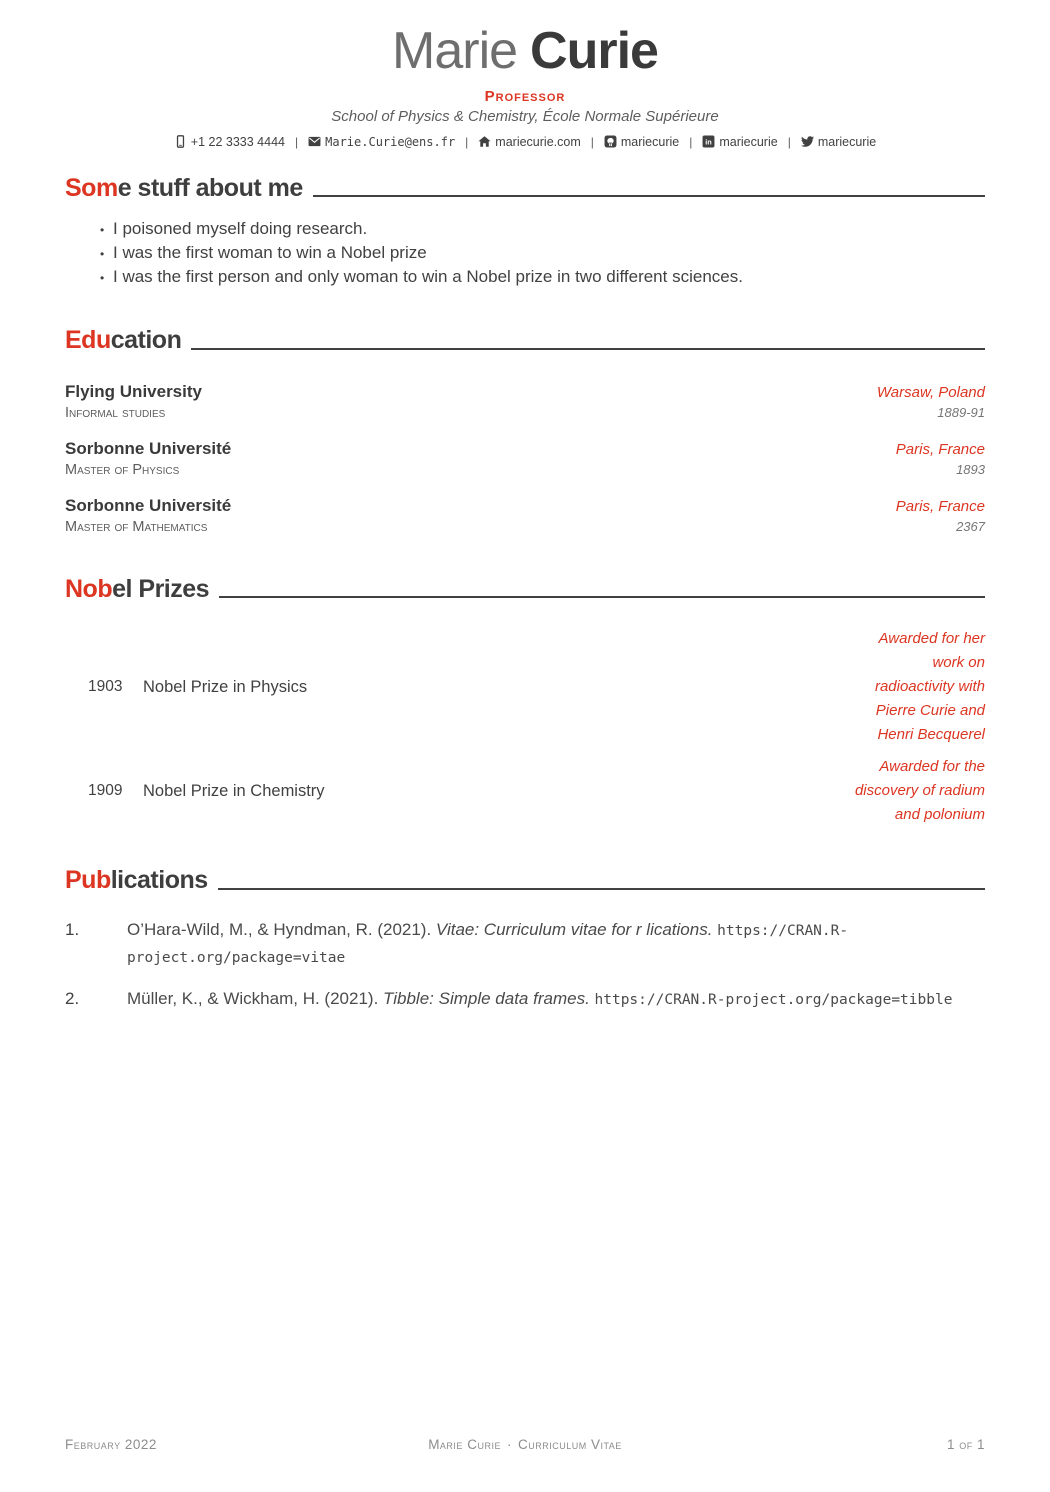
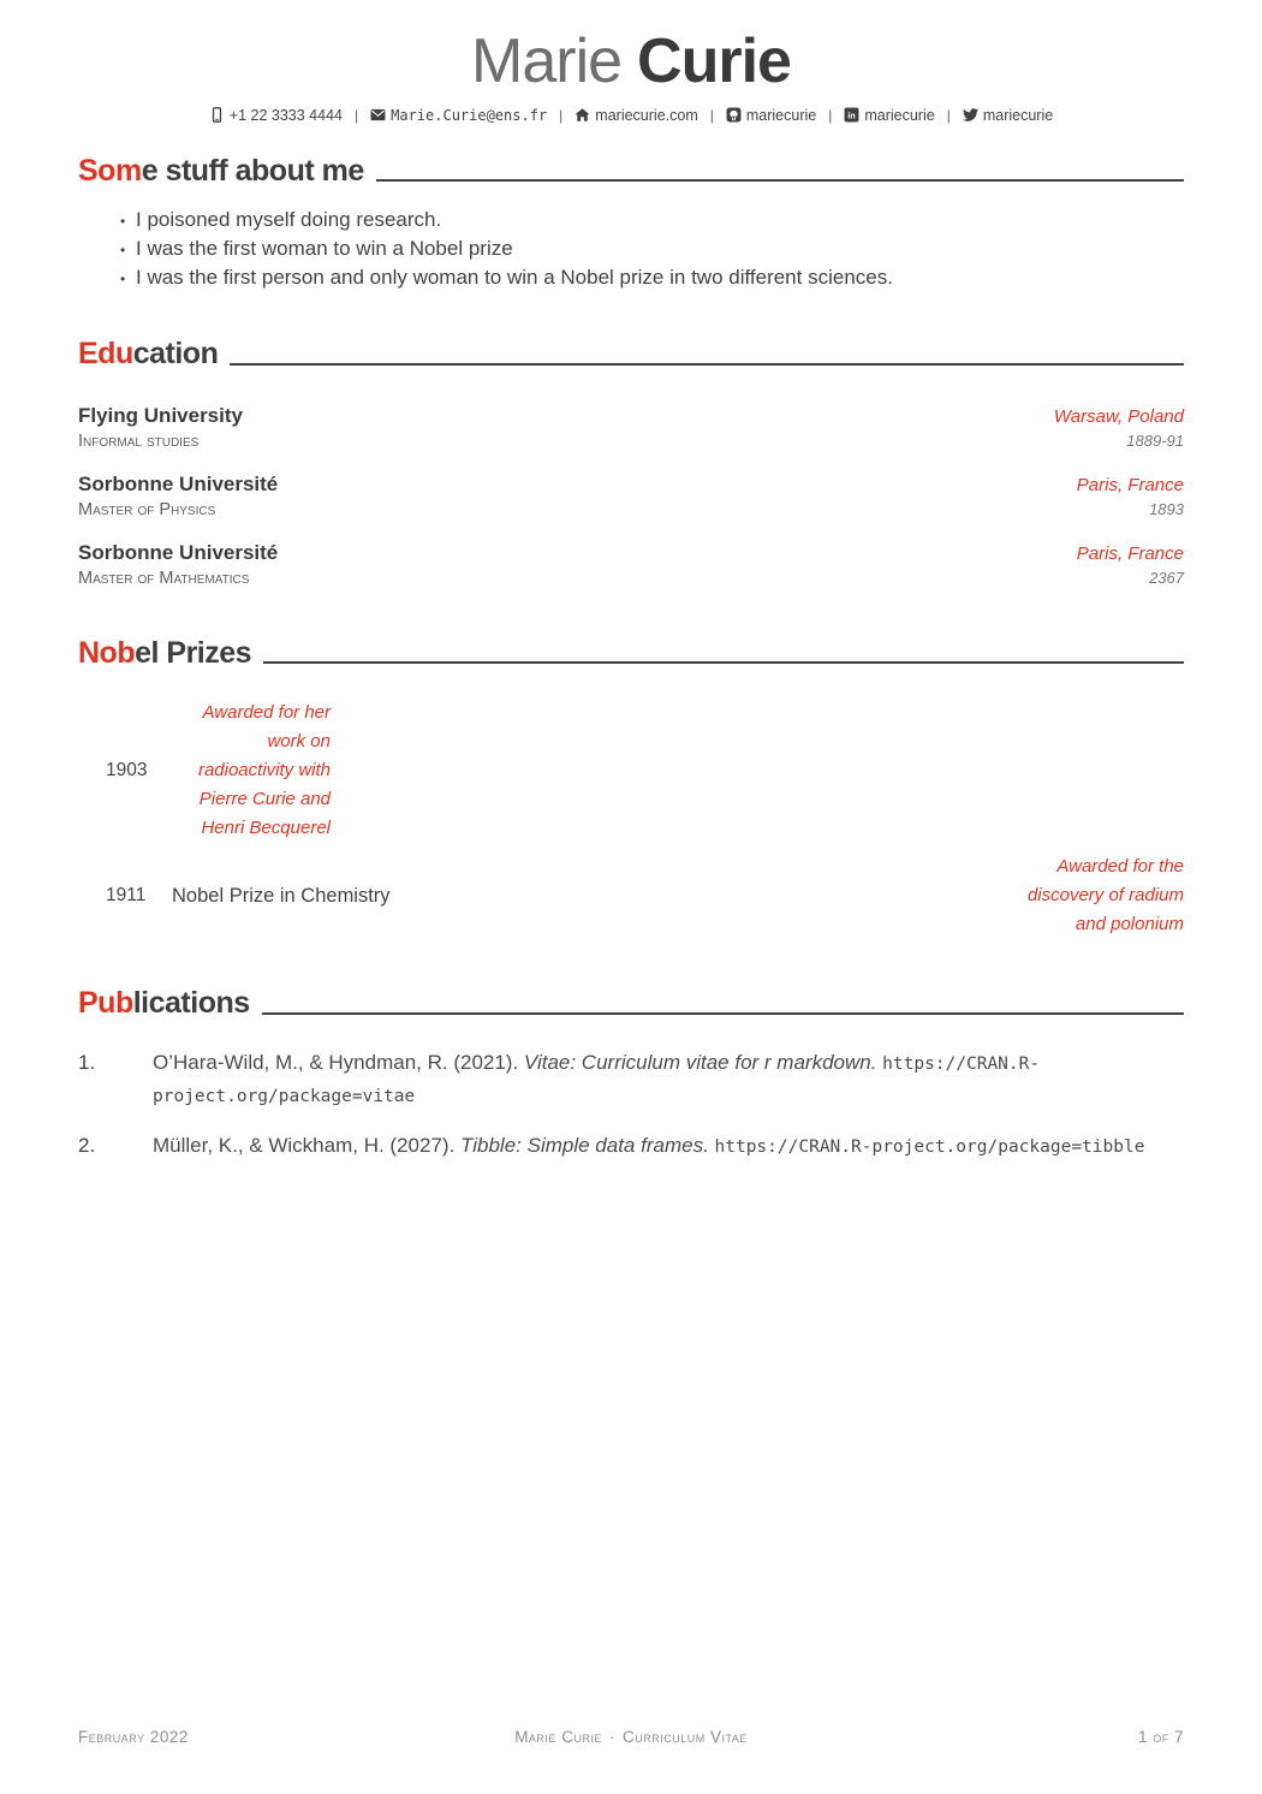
  Marie Curie
- Professor
- School of Physics & Chemistry, École Normale Supérieure
  +1 22 3333 4444
  |
  Marie.Curie@ens.fr
  |
  mariecurie.com
  |
  mariecurie
  |
  in
  mariecurie
  |
  mariecurie
  Some stuff about me
  I poisoned myself doing research.
  I was the first woman to win a Nobel prize
  I was the first person and only woman to win a Nobel prize in two different sciences.
  Education
  Flying University
  Warsaw, Poland
  Informal studies
  1889-91
  Sorbonne Université
  Paris, France
  Master of Physics
  1893
  Sorbonne Université
  Paris, France
  Master of Mathematics
  2367
  Nobel Prizes
  1903
- Nobel Prize in Physics
  Awarded for her work on radioactivity with Pierre Curie and Henri Becquerel
- 1909
+ 1911
  Nobel Prize in Chemistry
  Awarded for the discovery of radium and polonium
  Publications
  1.
- O’Hara-Wild, M., & Hyndman, R. (2021). Vitae: Curriculum vitae for r lications. https://CRAN.R-project.org/package=vitae
+ O’Hara-Wild, M., & Hyndman, R. (2021). Vitae: Curriculum vitae for r markdown. https://CRAN.R-project.org/package=vitae
  2.
- Müller, K., & Wickham, H. (2021). Tibble: Simple data frames. https://CRAN.R-project.org/package=tibble
+ Müller, K., & Wickham, H. (2027). Tibble: Simple data frames. https://CRAN.R-project.org/package=tibble
  February 2022
  Marie Curie · Curriculum Vitae
- 1 of 1
+ 1 of 7
